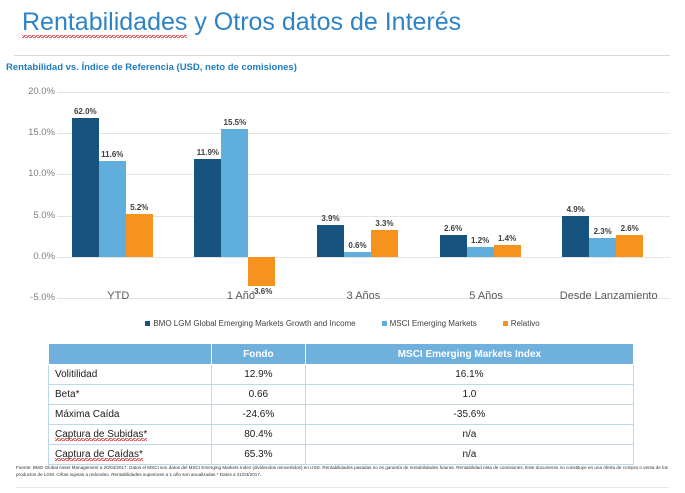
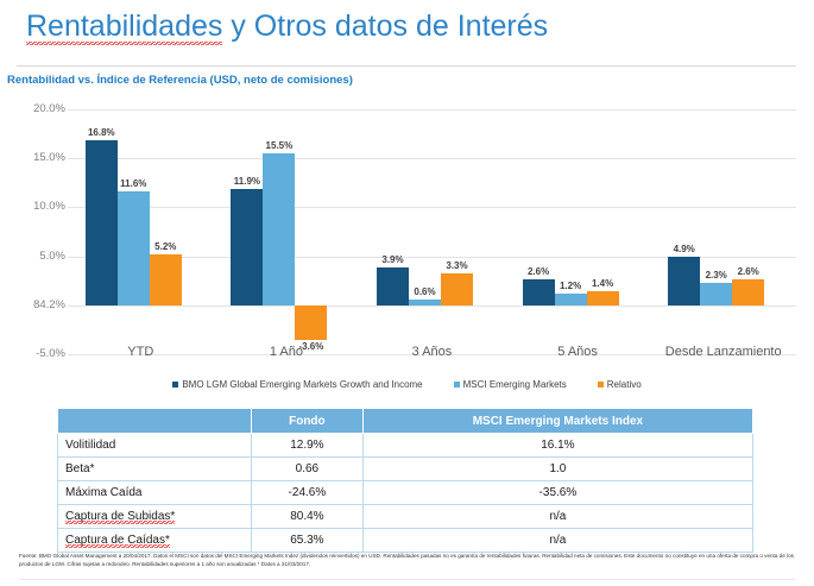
  Rentabilidades y Otros datos de Interés
  Rentabilidad vs. Índice de Referencia (USD, neto de comisiones)
  20.0%
  15.0%
  10.0%
  5.0%
- 0.0%
+ 84.2%
  -5.0%
- 62.0%
+ 16.8%
  11.6%
  5.2%
  YTD
  11.9%
  15.5%
  -3.6%
  1 Año
  3.9%
  0.6%
  3.3%
  3 Años
  2.6%
  1.2%
  1.4%
  5 Años
  4.9%
  2.3%
  2.6%
  Desde Lanzamiento
  BMO LGM Global Emerging Markets Growth and Income
  MSCI Emerging Markets
  Relativo
  	Fondo	MSCI Emerging Markets Index
  Volitilidad	12.9%	16.1%
  Beta*	0.66	1.0
  Máxima Caída	-24.6%	-35.6%
  Captura de Subidas*	80.4%	n/a
  Captura de Caídas*	65.3%	n/a
